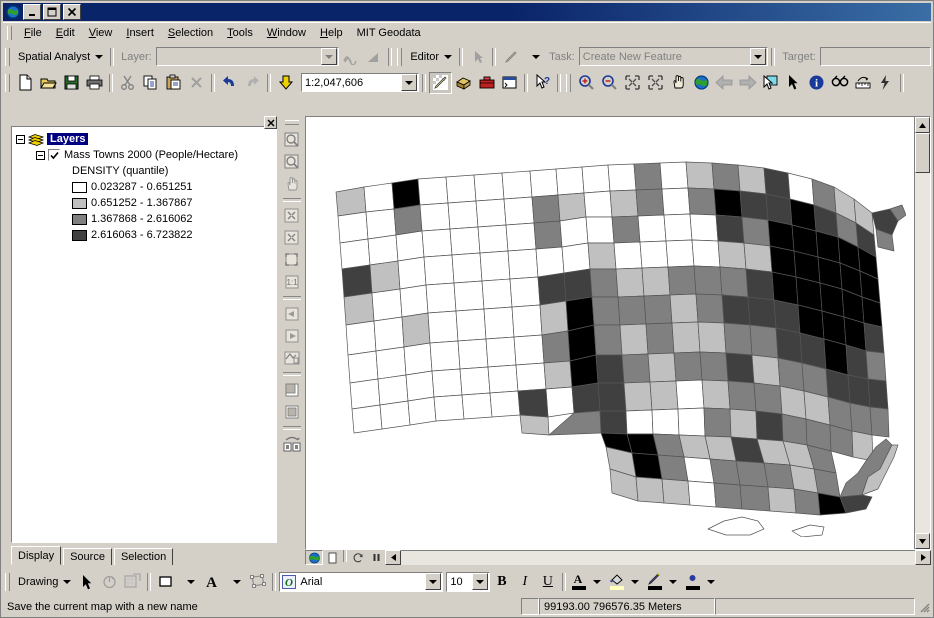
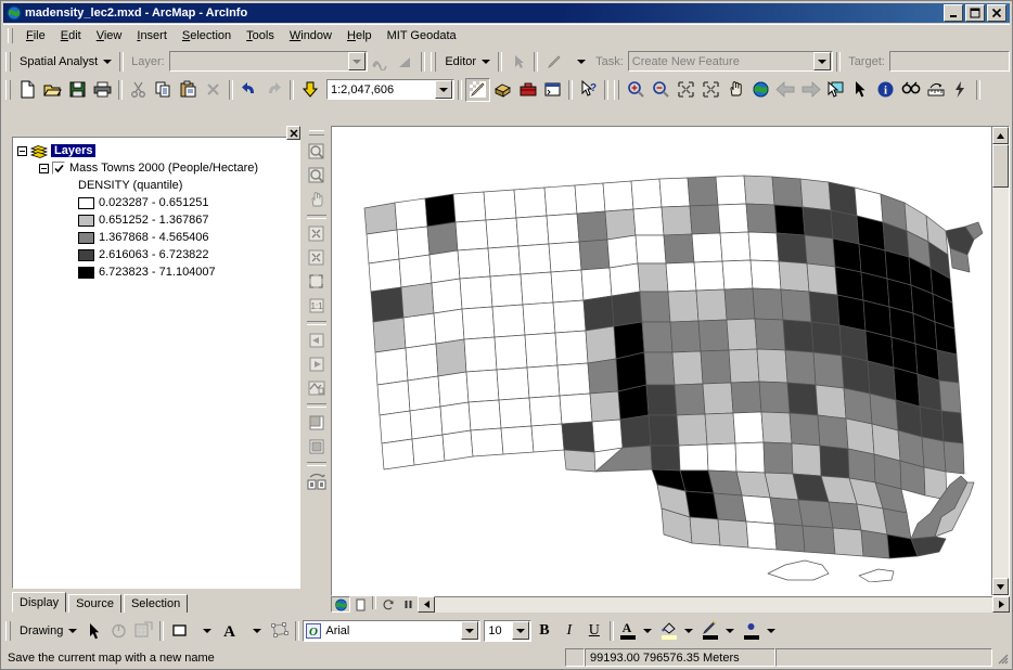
+ madensity_lec2.mxd - ArcMap - ArcInfo
  File
  Edit
  View
  Insert
  Selection
  Tools
  Window
  Help
  MIT Geodata
  Spatial Analyst
  Layer:
  Editor
  Task:
  Create New Feature
  Target:
  1:2,047,606
  ?
  i
  Layers
  Mass Towns 2000 (People/Hectare)
  DENSITY (quantile)
  0.023287 - 0.651251
  0.651252 - 1.367867
- 1.367868 - 2.616062
+ 1.367868 - 4.565406
  2.616063 - 6.723822
+ 6.723823 - 71.104007
  Display
  Source
  Selection
  1:1
  Drawing
  A
  O
  Arial
  10
  B
  I
  U
  A
  Save the current map with a new name
  99193.00 796576.35 Meters
